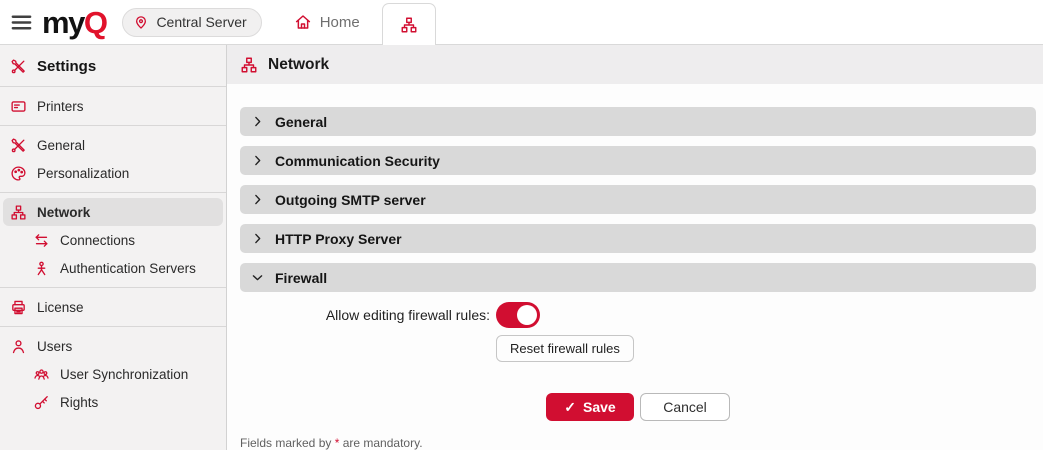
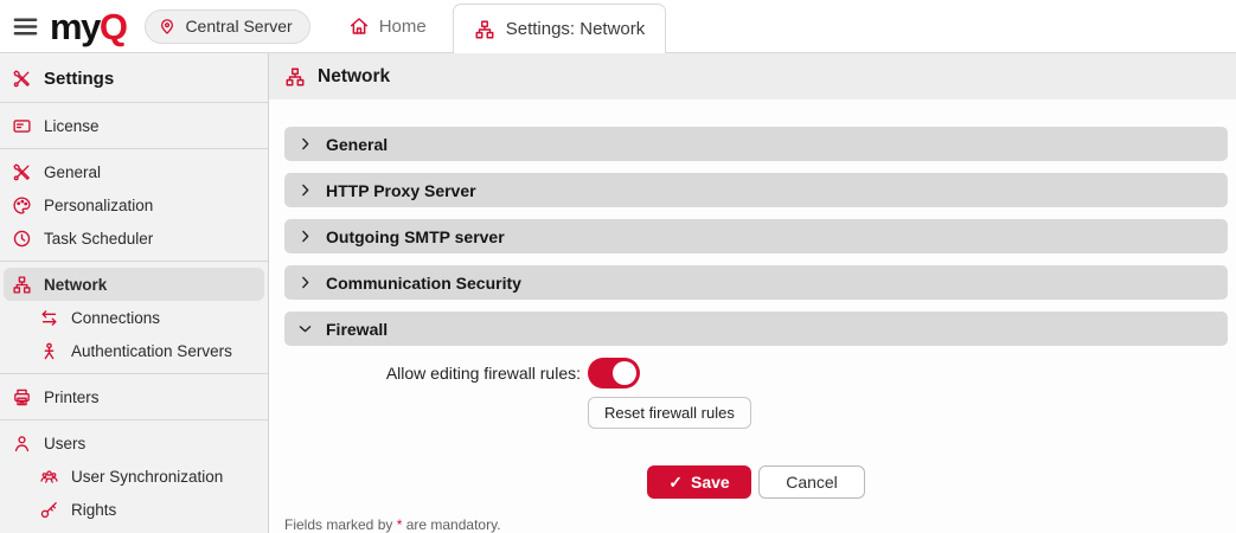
  my
  Q
  Central Server
  Home
+ Settings: Network
  Settings
- Printers
+ License
  General
  Personalization
+ Task Scheduler
  Network
  Connections
  Authentication Servers
- License
+ Printers
  Users
  User Synchronization
  Rights
  Network
  General
- Communication Security
+ HTTP Proxy Server
  Outgoing SMTP server
- HTTP Proxy Server
+ Communication Security
  Firewall
  Allow editing firewall rules:
  Reset firewall rules
  ✓
  Save
  Cancel
  Fields marked by * are mandatory.
